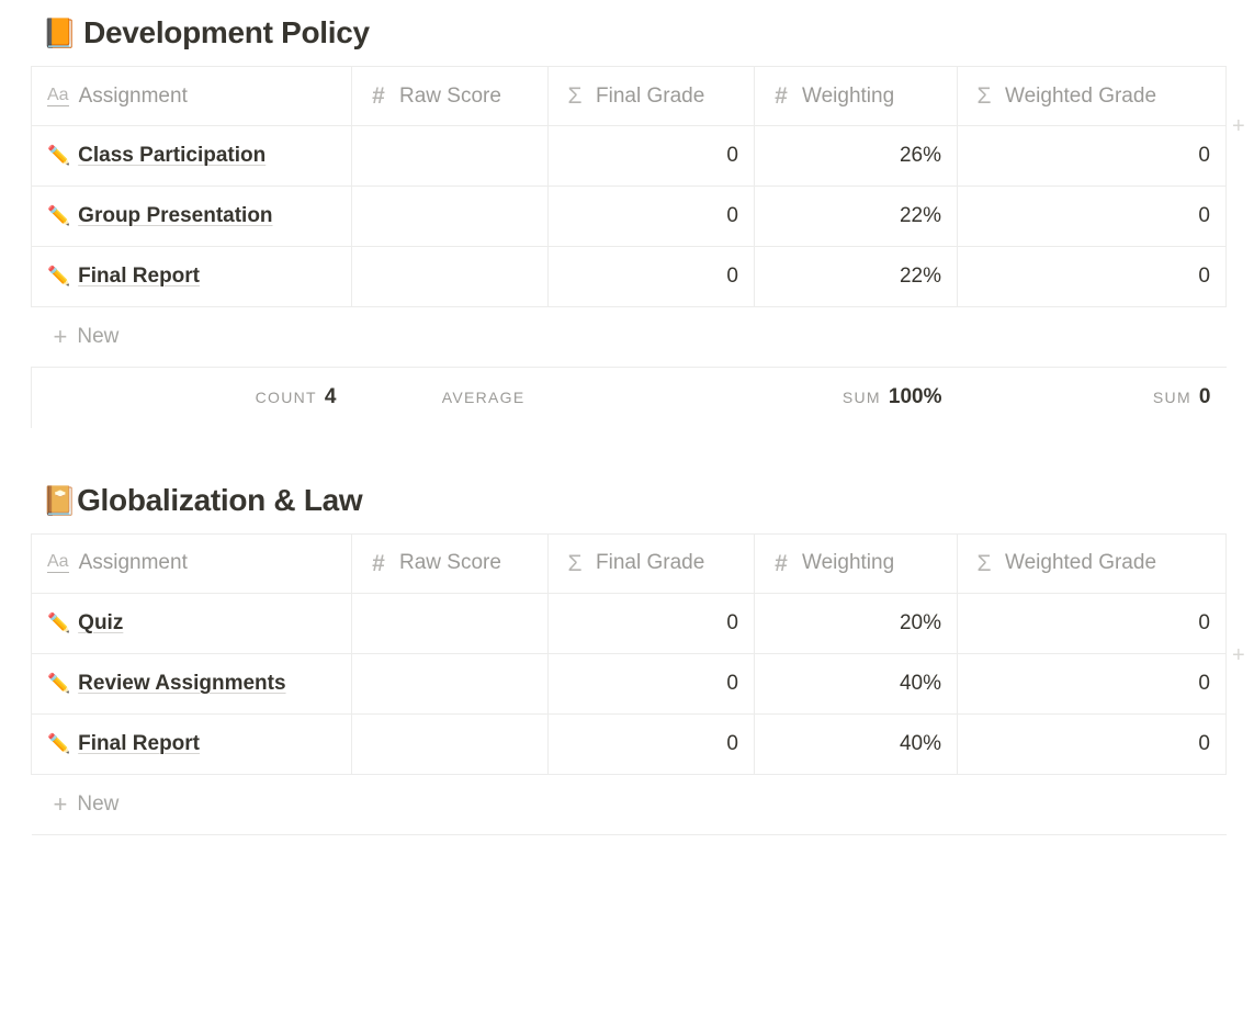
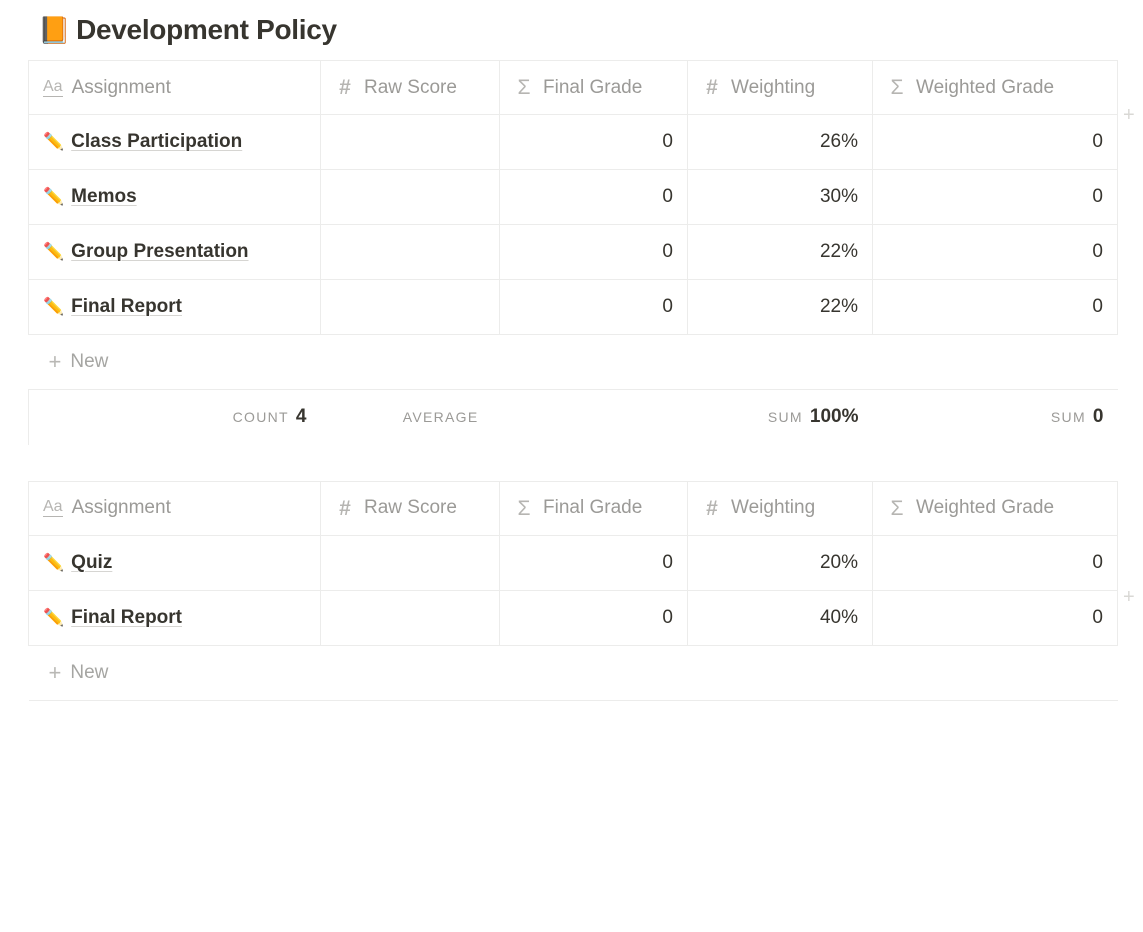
  📙
  Development Policy
  Aa Assignment	# Raw Score	Σ Final Grade	# Weighting	Σ Weighted Grade
  ✏️ Class Participation		0	26%	0
+ ✏️ Memos		0	30%	0
  ✏️ Group Presentation		0	22%	0
  ✏️ Final Report		0	22%	0
  + New
  COUNT 4	AVERAGE		SUM 100%	SUM 0
- 📔
- Globalization & Law
  Aa Assignment	# Raw Score	Σ Final Grade	# Weighting	Σ Weighted Grade
  ✏️ Quiz		0	20%	0
- ✏️ Review Assignments		0	40%	0
  ✏️ Final Report		0	40%	0
  + New
  +
  +
